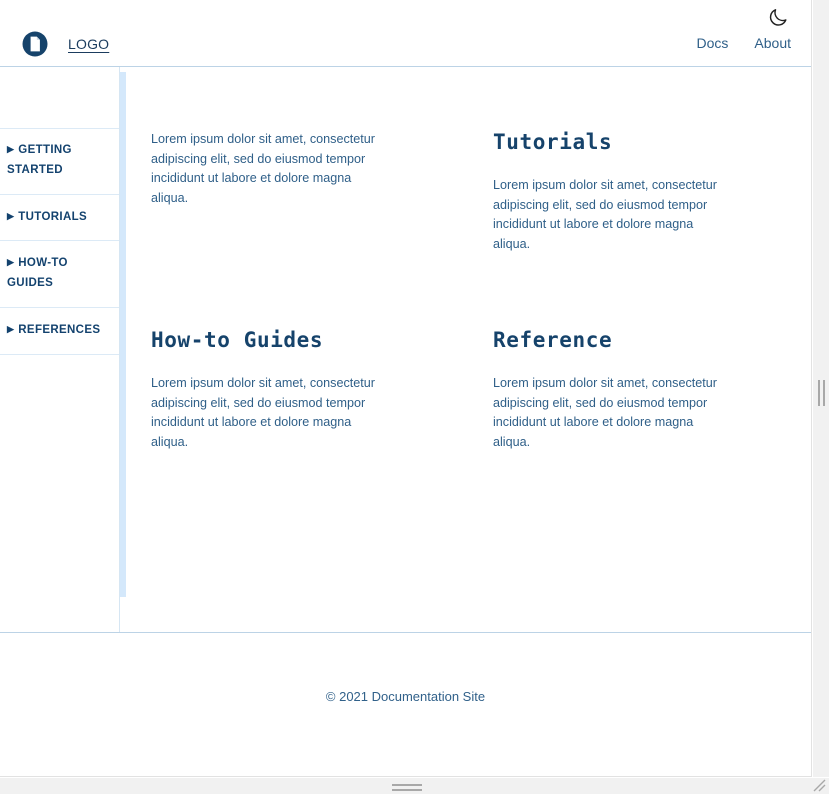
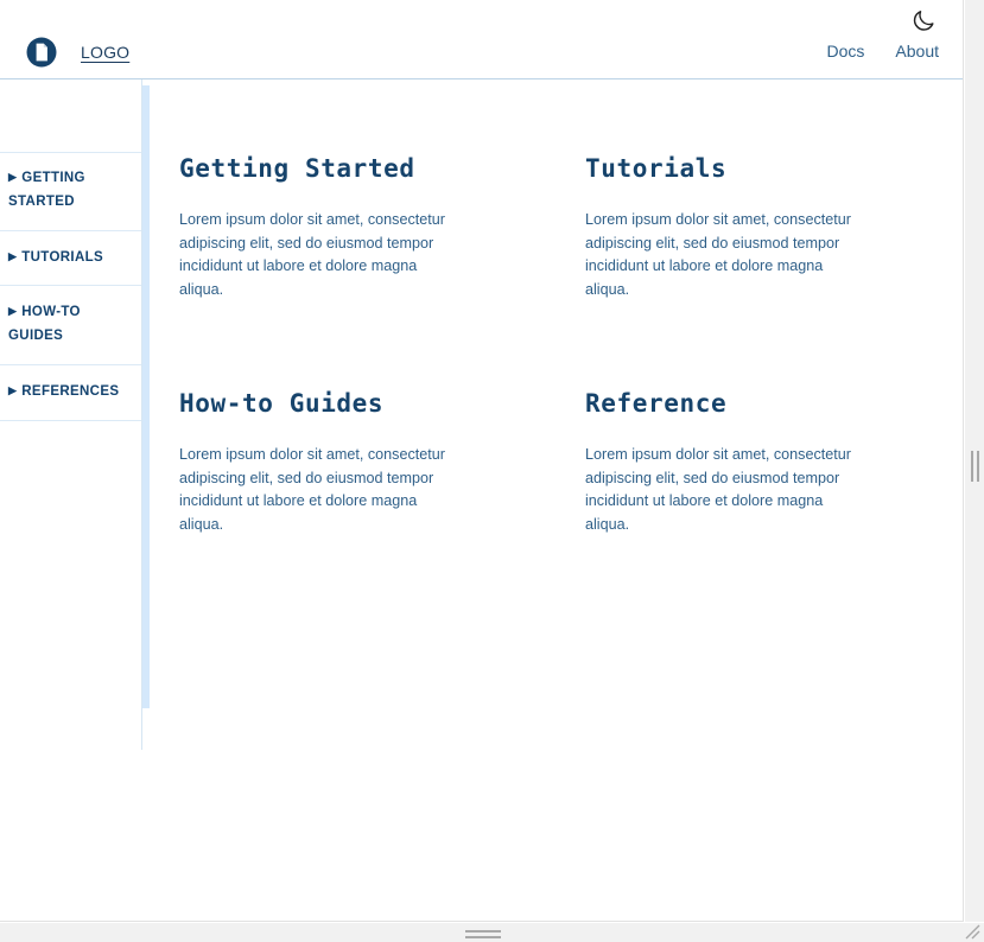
  LOGO
  Docs
  About
  ▶ GETTING STARTED
  ▶ TUTORIALS
  ▶ HOW-TO GUIDES
  ▶ REFERENCES
+ Getting Started
  Lorem ipsum dolor sit amet, consectetur adipiscing elit, sed do eiusmod tempor incididunt ut labore et dolore magna aliqua.
  Tutorials
  Lorem ipsum dolor sit amet, consectetur adipiscing elit, sed do eiusmod tempor incididunt ut labore et dolore magna aliqua.
  How-to Guides
  Lorem ipsum dolor sit amet, consectetur adipiscing elit, sed do eiusmod tempor incididunt ut labore et dolore magna aliqua.
  Reference
  Lorem ipsum dolor sit amet, consectetur adipiscing elit, sed do eiusmod tempor incididunt ut labore et dolore magna aliqua.
- © 2021 Documentation Site
